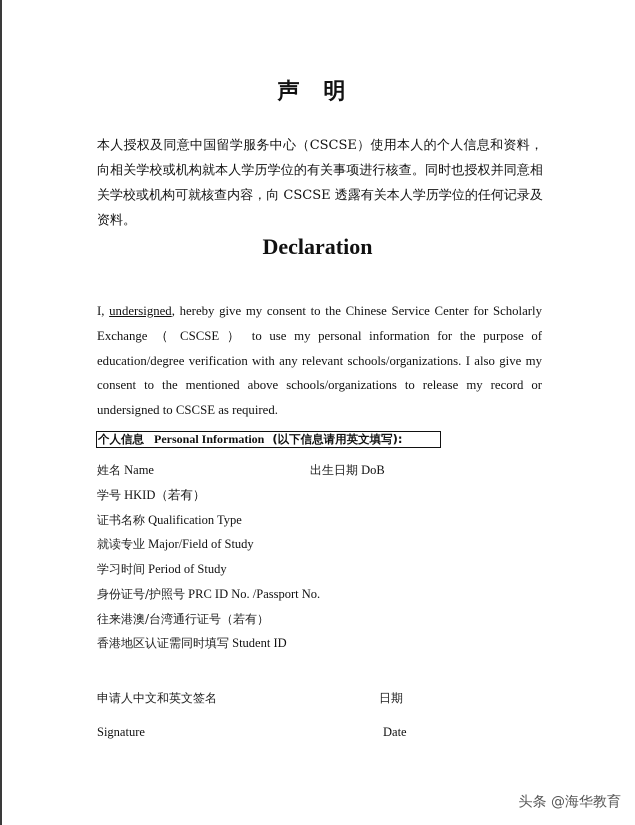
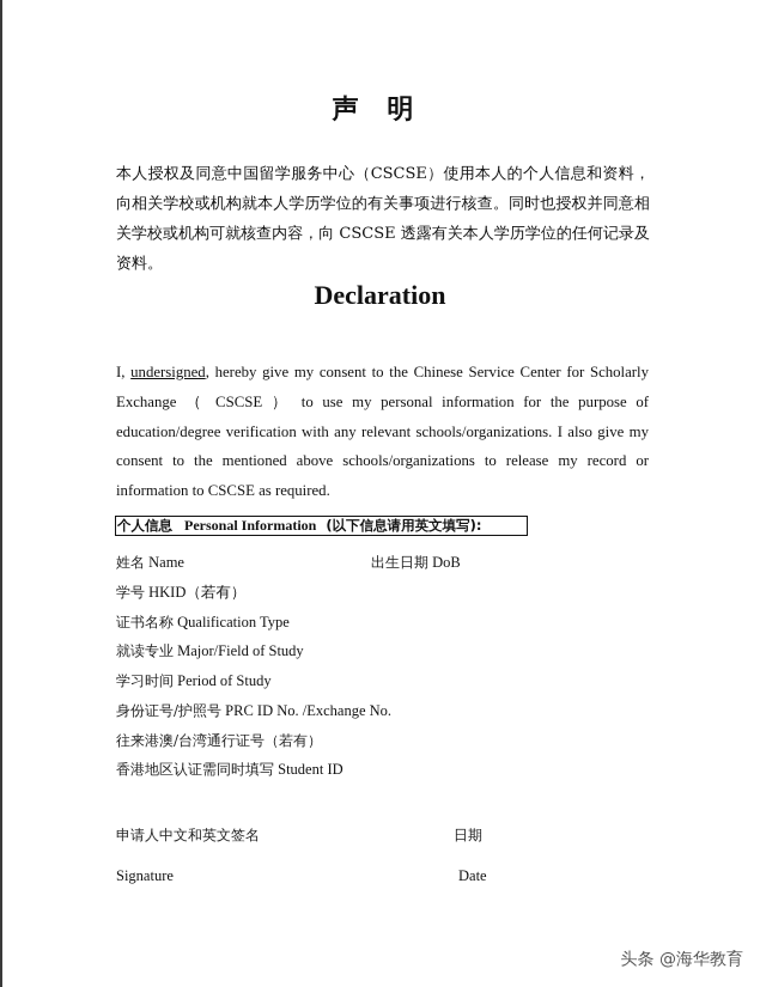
  声明
  本人授权及同意中国留学服务中心（CSCSE）使用本人的个人信息和资料，向相关学校或机构就本人学历学位的有关事项进行核查。同时也授权并同意相关学校或机构可就核查内容，向 CSCSE 透露有关本人学历学位的任何记录及资料。
  Declaration
- I, undersigned, hereby give my consent to the Chinese Service Center for Scholarly Exchange （ CSCSE ） to use my personal information for the purpose of education/degree verification with any relevant schools/organizations. I also give my consent to the mentioned above schools/organizations to release my record or undersigned to CSCSE as required.
+ I, undersigned, hereby give my consent to the Chinese Service Center for Scholarly Exchange （ CSCSE ） to use my personal information for the purpose of education/degree verification with any relevant schools/organizations. I also give my consent to the mentioned above schools/organizations to release my record or information to CSCSE as required.
  个人信息 Personal Information (以下信息请用英文填写):
  姓名 Name
  出生日期 DoB
  学号 HKID（若有）
  证书名称 Qualification Type
  就读专业 Major/Field of Study
  学习时间 Period of Study
- 身份证号/护照号 PRC ID No. /Passport No.
+ 身份证号/护照号 PRC ID No. /Exchange No.
  往来港澳/台湾通行证号（若有）
  香港地区认证需同时填写 Student ID
  申请人中文和英文签名
  日期
  Signature
  Date
  头条 @海华教育
